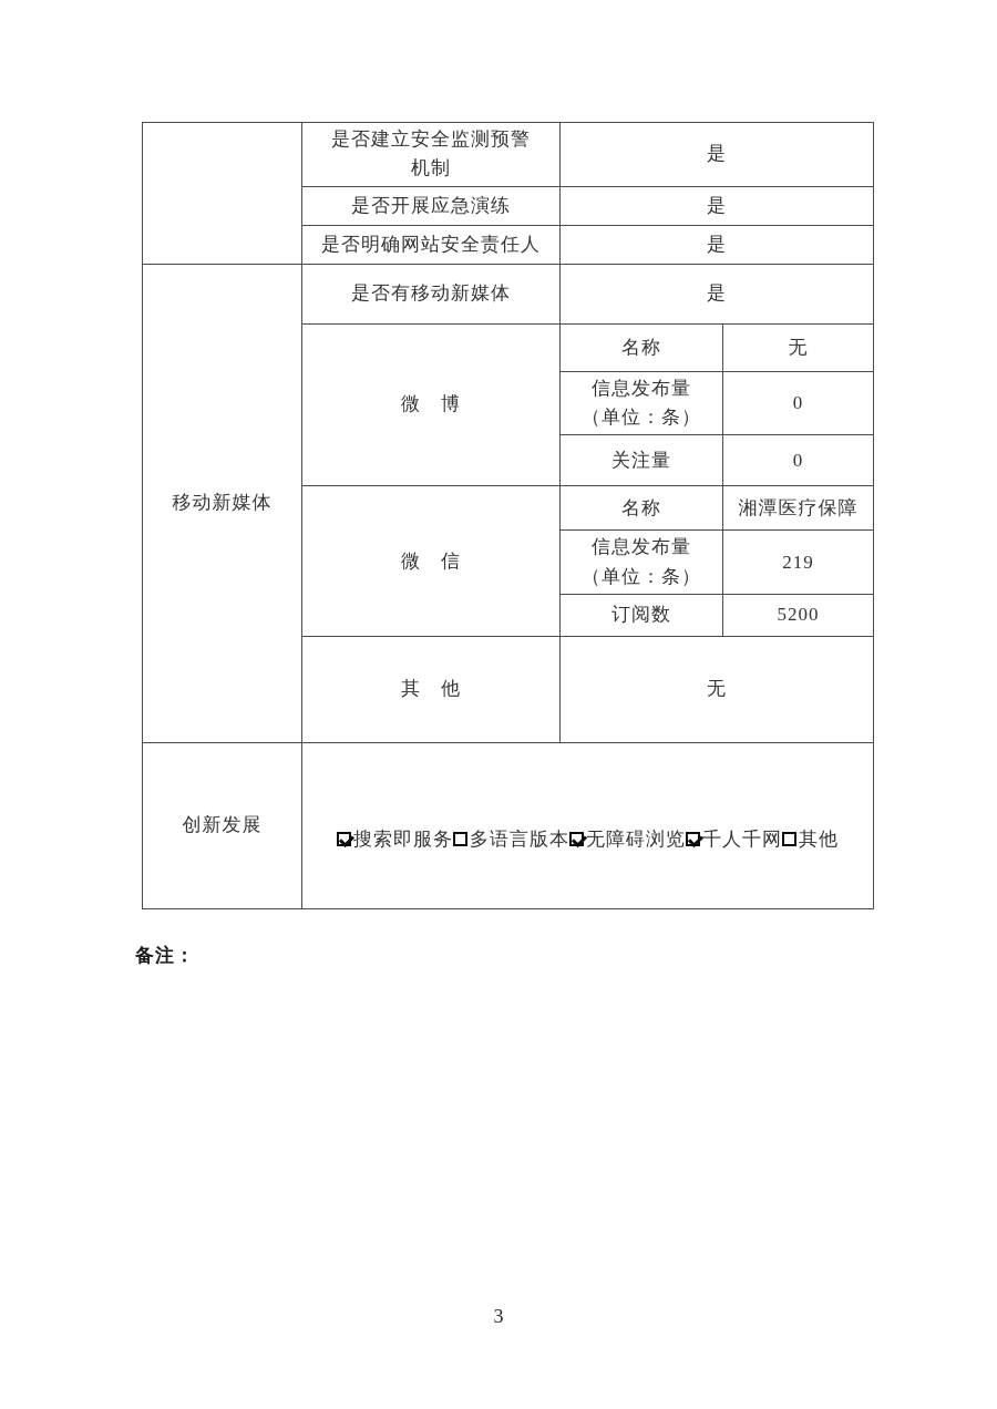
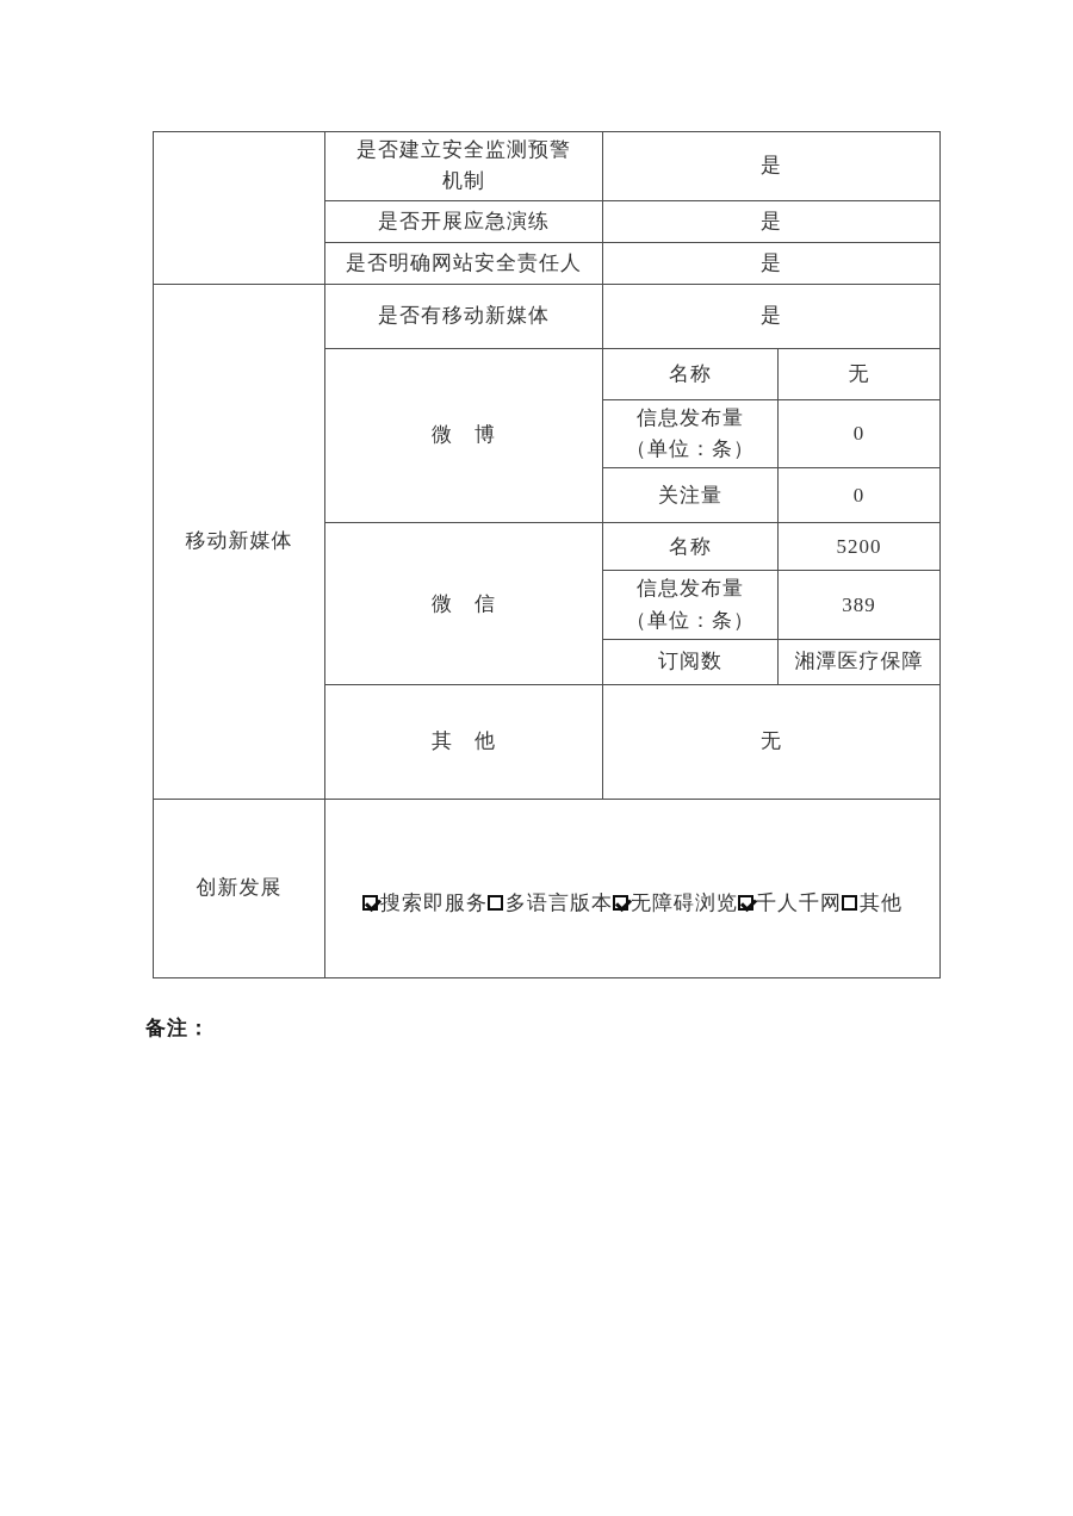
  	是否建立安全监测预警 机制	是
  是否开展应急演练	是
  是否明确网站安全责任人	是
  移动新媒体	是否有移动新媒体	是
  微 博	名称	无
  信息发布量 （单位：条）	0
  关注量	0
- 微 信	名称	湘潭医疗保障
+ 微 信	名称	5200
- 信息发布量 （单位：条）	219
+ 信息发布量 （单位：条）	389
- 订阅数	5200
+ 订阅数	湘潭医疗保障
  其 他	无
  创新发展	搜索即服务 多语言版本 无障碍浏览 千人千网 其他
  备注：
- 3
